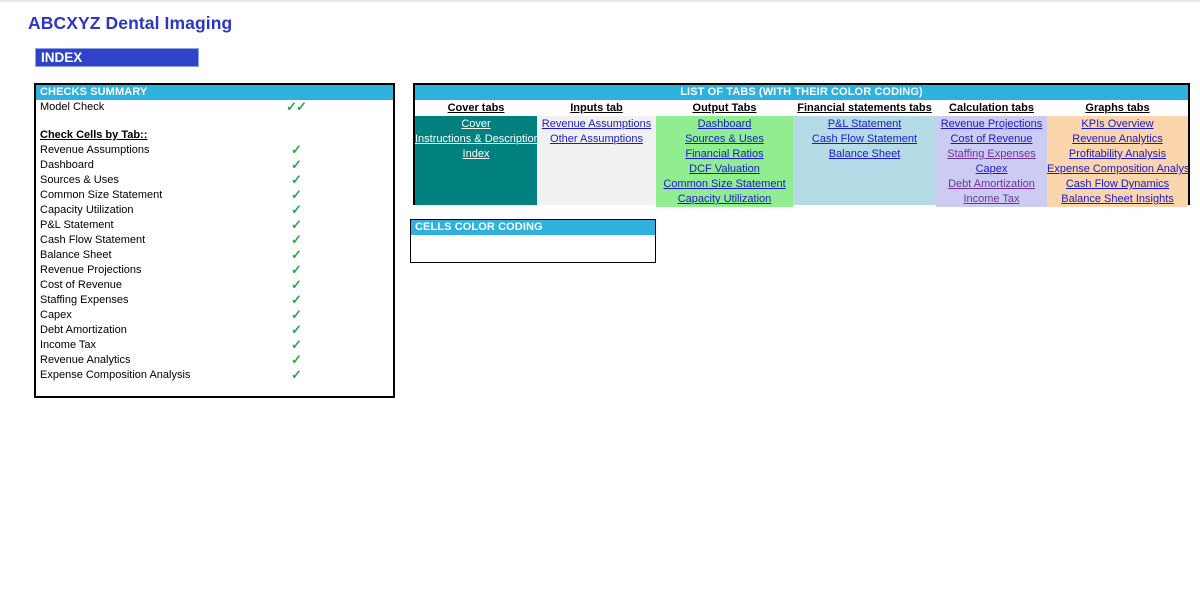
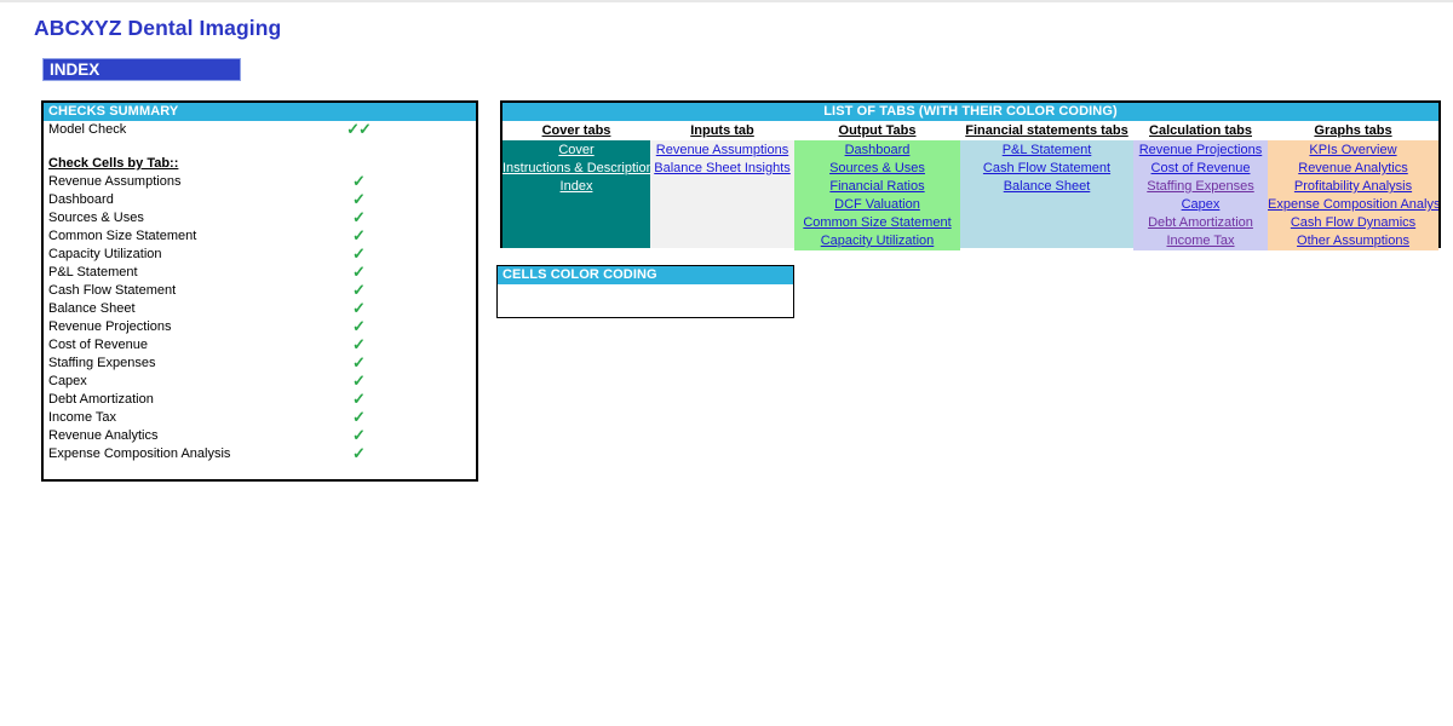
  ABCXYZ Dental Imaging
  INDEX
  CHECKS SUMMARY
  Model Check
  ✓✓
  Check Cells by Tab::
  Revenue Assumptions
  ✓
  Dashboard
  ✓
  Sources & Uses
  ✓
  Common Size Statement
  ✓
  Capacity Utilization
  ✓
  P&L Statement
  ✓
  Cash Flow Statement
  ✓
  Balance Sheet
  ✓
  Revenue Projections
  ✓
  Cost of Revenue
  ✓
  Staffing Expenses
  ✓
  Capex
  ✓
  Debt Amortization
  ✓
  Income Tax
  ✓
  Revenue Analytics
  ✓
  Expense Composition Analysis
  ✓
  LIST OF TABS (WITH THEIR COLOR CODING)
  Cover tabs
  Cover
  Instructions & Descriptio
  Index
  Inputs tab
  Revenue Assumptions
- Other Assumptions
+ Balance Sheet Insights
  Output Tabs
  Dashboard
  Sources & Uses
  Financial Ratios
  DCF Valuation
  Common Size Statement
  Capacity Utilization
  Financial statements tabs
  P&L Statement
  Cash Flow Statement
  Balance Sheet
  Calculation tabs
  Revenue Projections
  Cost of Revenue
  Staffing Expenses
  Capex
  Debt Amortization
  Income Tax
  Graphs tabs
  KPIs Overview
  Revenue Analytics
  Profitability Analysis
  Expense Composition Analys
  Cash Flow Dynamics
- Balance Sheet Insights
+ Other Assumptions
  CELLS COLOR CODING
